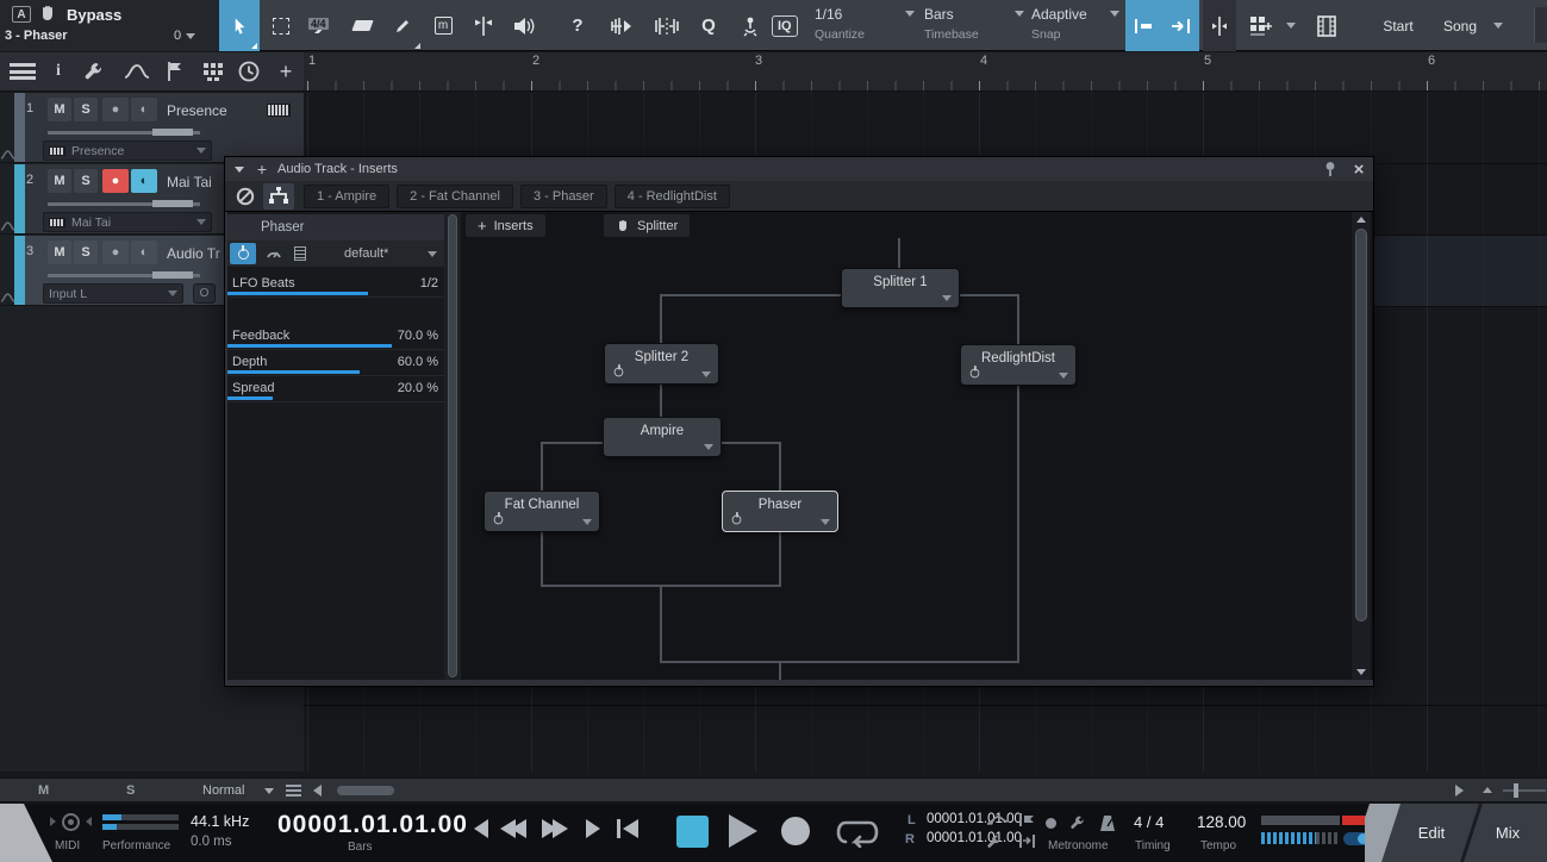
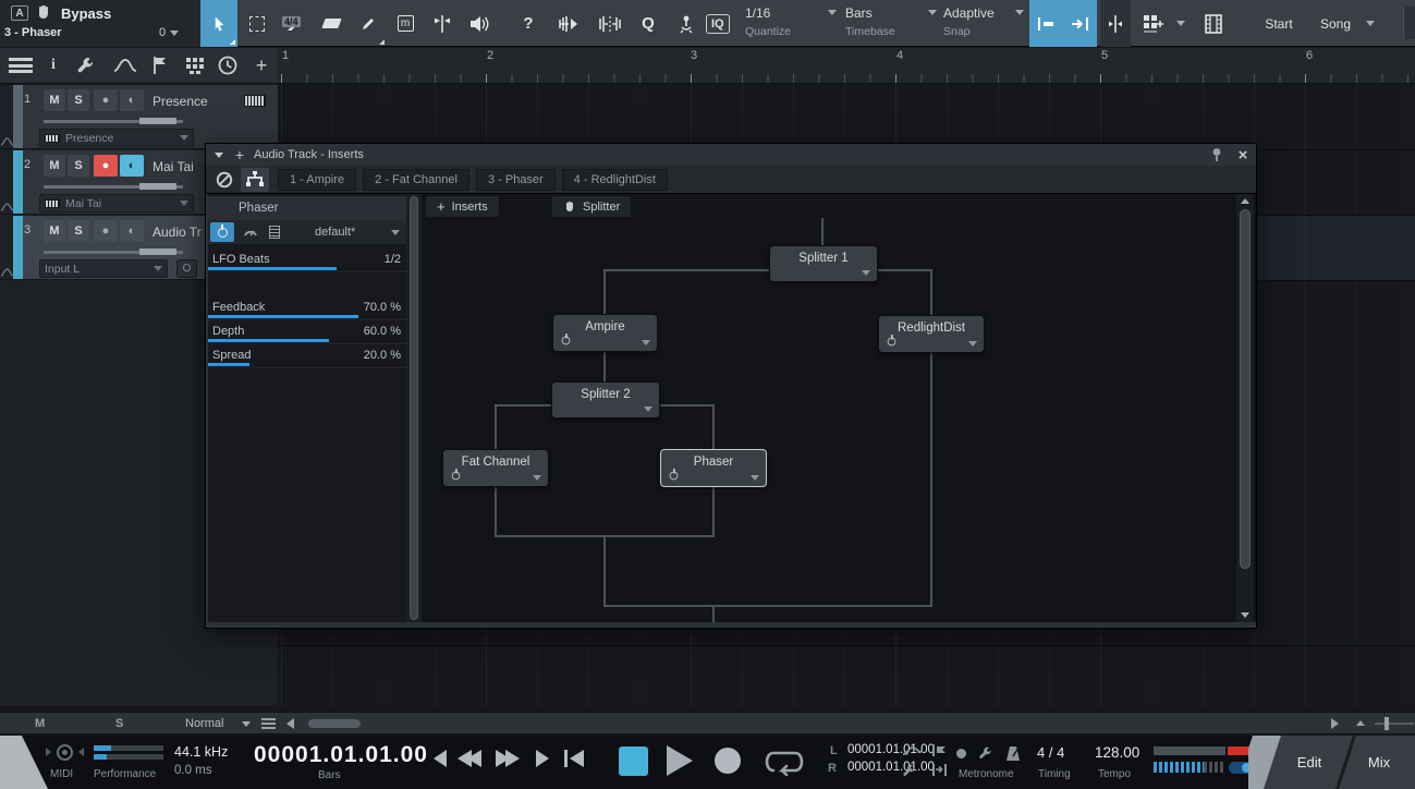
  A
  Bypass
  3 - Phaser
  0
  m
  ?
  Q
  IQ
  1/16
  Quantize
  Bars
  Timebase
  Adaptive
  Snap
  Start
  Song
  i
  +
  1
  2
  3
  4
  5
  6
  4/4
  1
  M
  S
  ●
  ◐
  Presence
  Presence
  2
  M
  S
  ●
  ◐
  Mai Tai
  Mai Tai
  3
  M
  S
  ●
  ◐
  Audio Tr
  Input L
  O
  +
  Audio Track - Inserts
  ×
  1 - Ampire
  2 - Fat Channel
  3 - Phaser
  4 - RedlightDist
  Phaser
  default*
  LFO Beats
  1/2
  Feedback
  70.0 %
  Depth
  60.0 %
  Spread
  20.0 %
  +
  Inserts
  Splitter
  Splitter 1
- Splitter 2
+ Ampire
  RedlightDist
- Ampire
+ Splitter 2
  Fat Channel
  Phaser
  M
  S
  Normal
  MIDI
  Performance
  44.1 kHz
  0.0 ms
  00001.01.01.00
  Bars
  L
  00001.01.01.00
  R
  00001.01.01.00
  Metronome
  4 / 4
  Timing
  128.00
  Tempo
  Edit
  Mix
